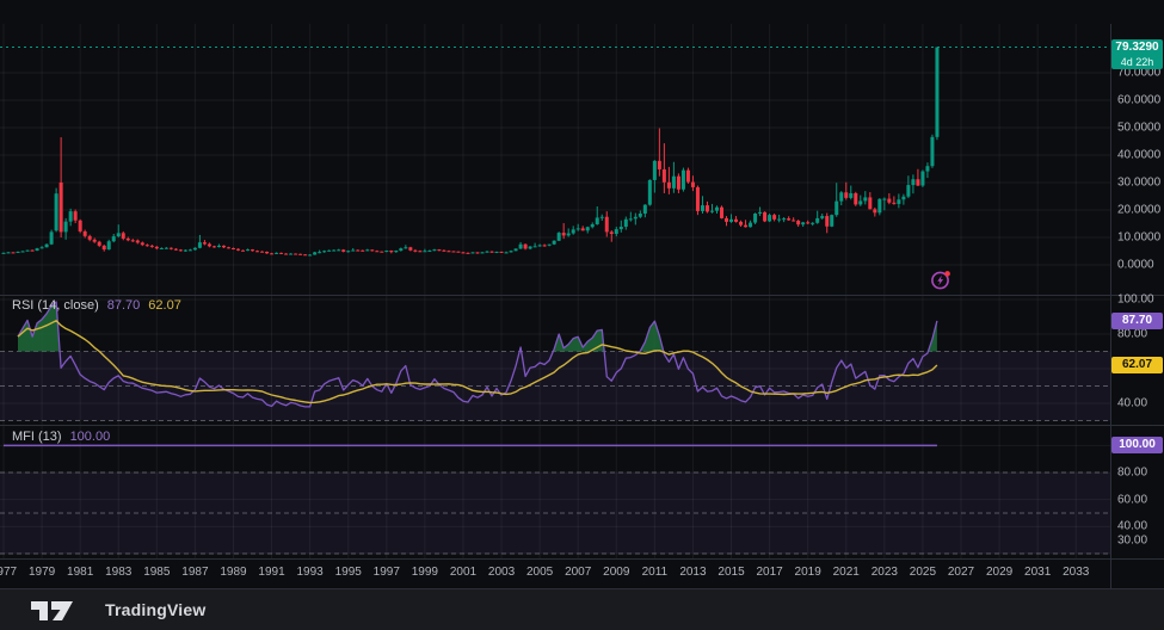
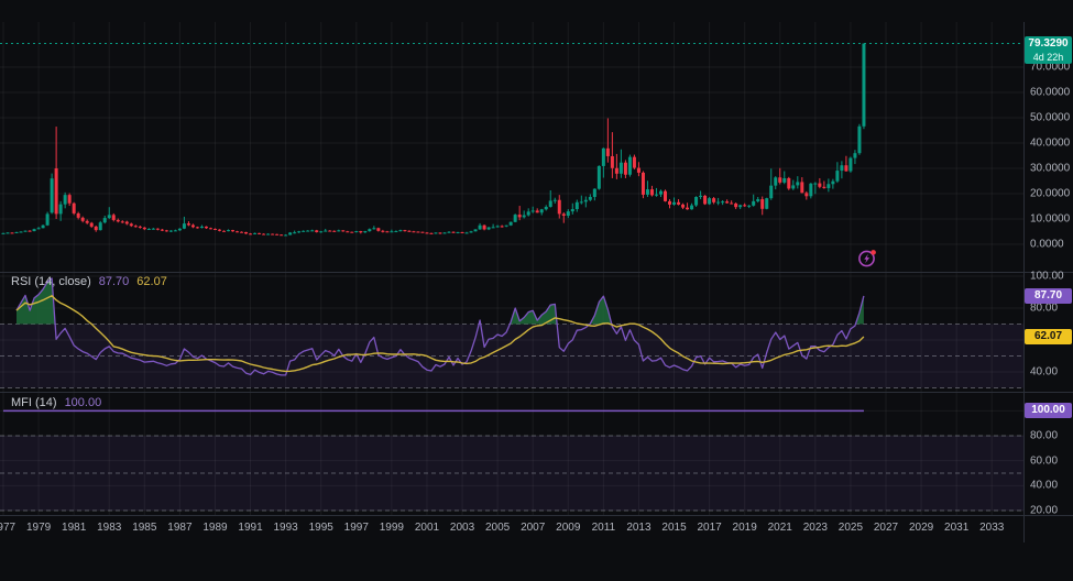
  RSI (14, close) 87.70 62.07
- MFI (13) 100.00
+ MFI (14) 100.00
  0.0000
  10.0000
  20.0000
  30.0000
  40.0000
  50.0000
  60.0000
  70.0000
  100.00
  80.00
  40.00
  80.00
  60.00
  40.00
- 30.00
+ 20.00
  977
  1979
  1981
  1983
  1985
  1987
  1989
  1991
  1993
  1995
  1997
  1999
  2001
  2003
  2005
  2007
  2009
  2011
  2013
  2015
  2017
  2019
  2021
  2023
  2025
  2027
  2029
  2031
  2033
  79.3290
  4d 22h
  87.70
  62.07
  100.00
- TradingView
